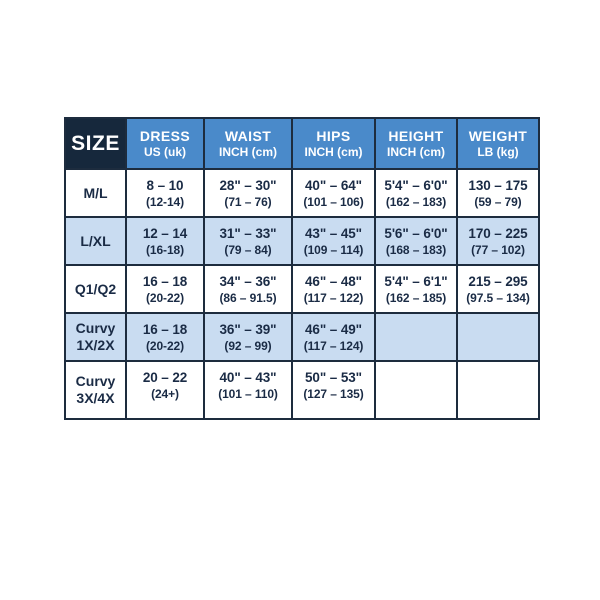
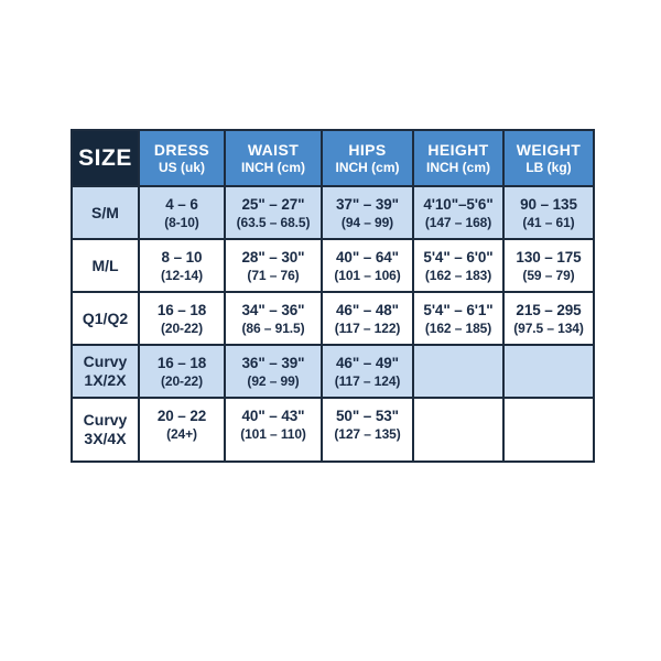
  SIZE	DRESSUS (uk)	WAISTINCH (cm)	HIPSINCH (cm)	HEIGHTINCH (cm)	WEIGHTLB (kg)
+ S/M	4 – 6(8-10)	25" – 27"(63.5 – 68.5)	37" – 39"(94 – 99)	4'10"–5'6"(147 – 168)	90 – 135(41 – 61)
  M/L	8 – 10(12-14)	28" – 30"(71 – 76)	40" – 64"(101 – 106)	5'4" – 6'0"(162 – 183)	130 – 175(59 – 79)
- L/XL	12 – 14(16-18)	31" – 33"(79 – 84)	43" – 45"(109 – 114)	5'6" – 6'0"(168 – 183)	170 – 225(77 – 102)
  Q1/Q2	16 – 18(20-22)	34" – 36"(86 – 91.5)	46" – 48"(117 – 122)	5'4" – 6'1"(162 – 185)	215 – 295(97.5 – 134)
  Curvy1X/2X	16 – 18(20-22)	36" – 39"(92 – 99)	46" – 49"(117 – 124)
  Curvy3X/4X	20 – 22(24+)	40" – 43"(101 – 110)	50" – 53"(127 – 135)
